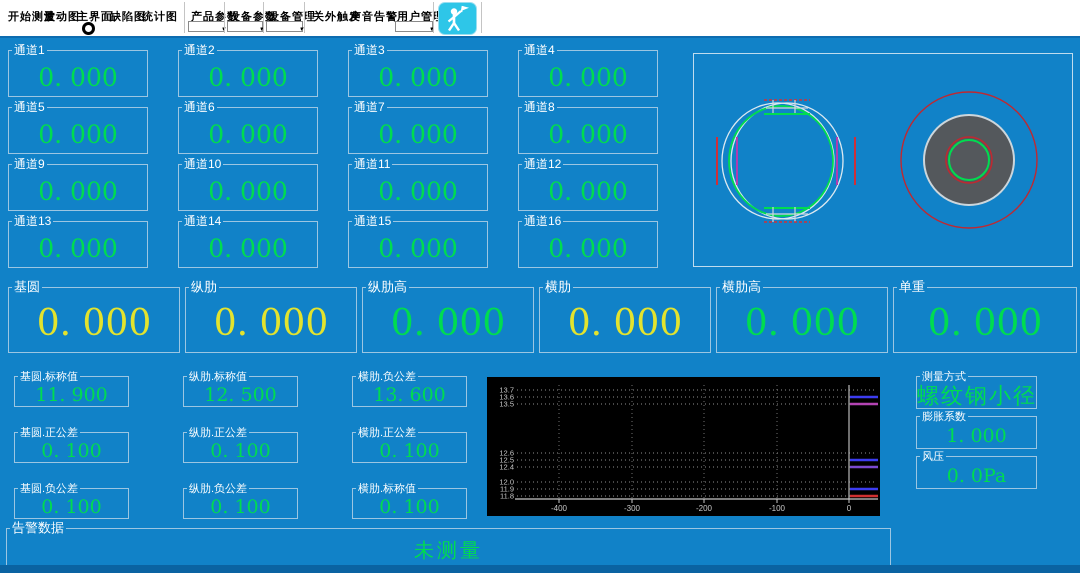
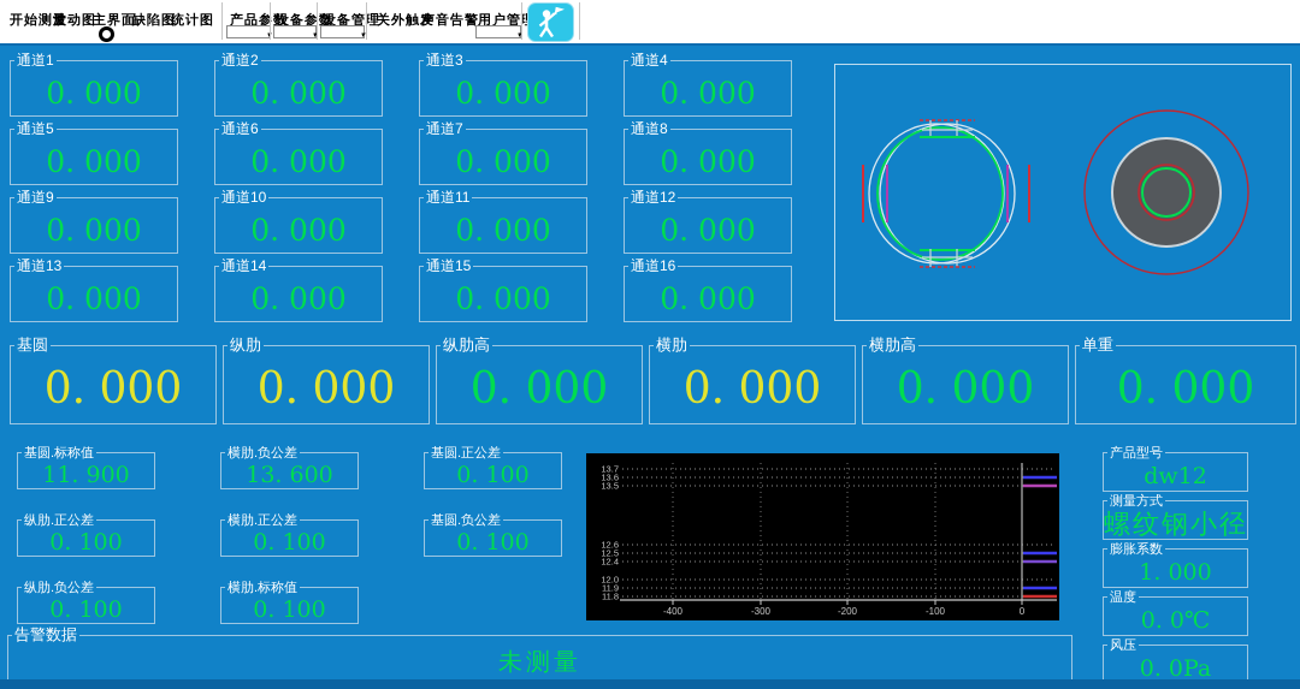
  开始测量
  波动图
  主界面
  缺陷图
  统计图
  产品参数
  设备参数
  设备管理
  关外触发
  声音告警
  用户管
  通道1
  0. 000
  通道2
  0. 000
  通道3
  0. 000
  通道4
  0. 000
  通道5
  0. 000
  通道6
  0. 000
  通道7
  0. 000
  通道8
  0. 000
  通道9
  0. 000
  通道10
  0. 000
  通道11
  0. 000
  通道12
  0. 000
  通道13
  0. 000
  通道14
  0. 000
  通道15
  0. 000
  通道16
  0. 000
  基圆
  0. 000
  纵肋
  0. 000
  纵肋高
  0. 000
  横肋
  0. 000
  横肋高
  0. 000
  单重
  0. 000
  基圆.标称值
  11. 900
- 纵肋.标称值
- 12. 500
  横肋.负公差
  13. 600
  基圆.正公差
  0. 100
  纵肋.正公差
  0. 100
  横肋.正公差
  0. 100
  基圆.负公差
  0. 100
  纵肋.负公差
  0. 100
  横肋.标称值
  0. 100
  13.7
  13.6
  13.5
  12.6
  12.5
  12.4
  12.0
  11.9
  11.8
  -400
  -300
  -200
  -100
  0
+ 产品型号
+ dw12
  测量方式
  螺纹钢小径
  膨胀系数
  1. 000
+ 温度
+ 0. 0℃
  风压
  0. 0Pa
  告警数据
  未测量
